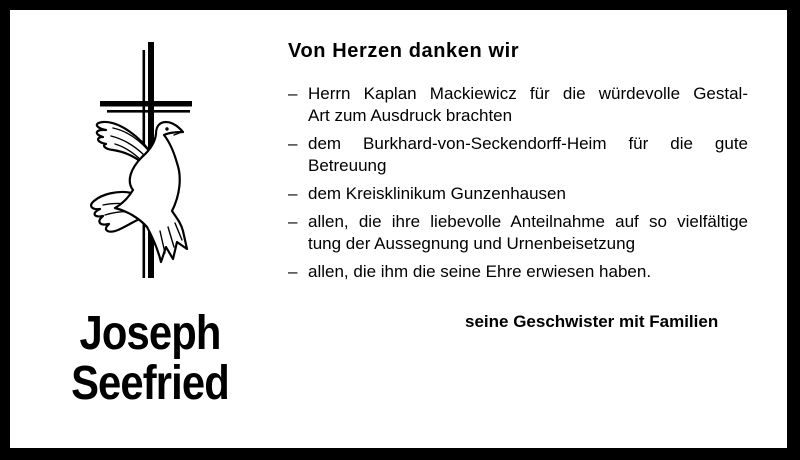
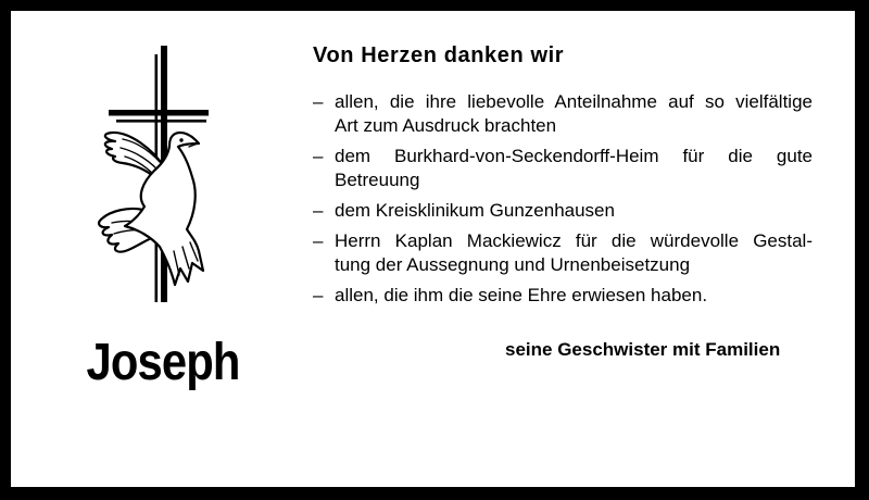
  Joseph
- Seefried
  Von Herzen danken wir
  –
- Herrn Kaplan Mackiewicz für die würdevolle Gestal-
+ allen, die ihre liebevolle Anteilnahme auf so vielfältige
  Art zum Ausdruck brachten
  –
  dem Burkhard-von-Seckendorff-Heim für die gute
  Betreuung
  –
  dem Kreisklinikum Gunzenhausen
  –
- allen, die ihre liebevolle Anteilnahme auf so vielfältige
+ Herrn Kaplan Mackiewicz für die würdevolle Gestal-
  tung der Aussegnung und Urnenbeisetzung
  –
  allen, die ihm die seine Ehre erwiesen haben.
  seine Geschwister mit Familien
